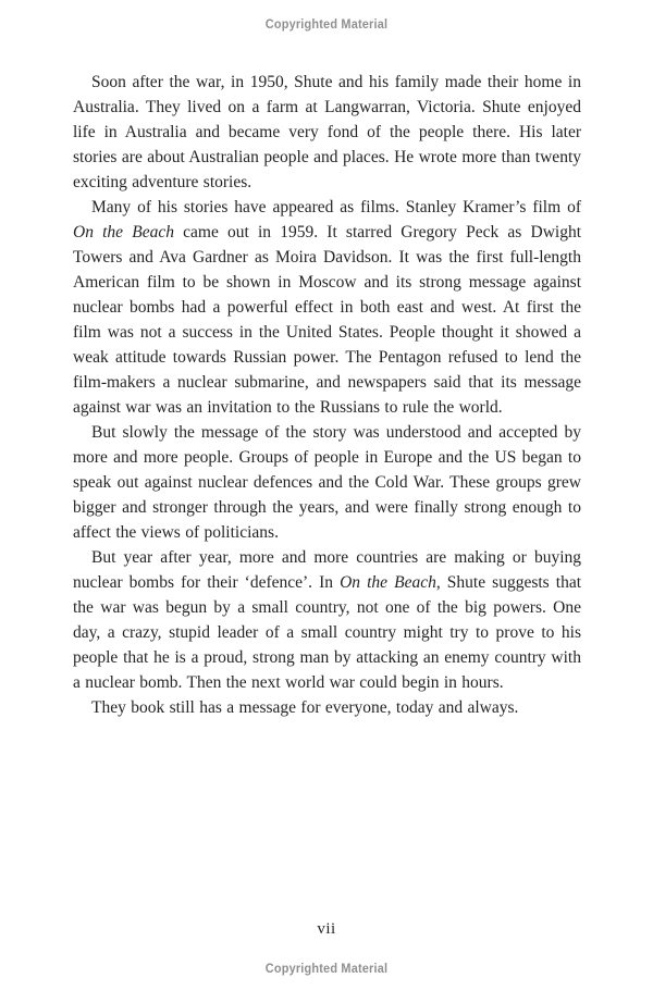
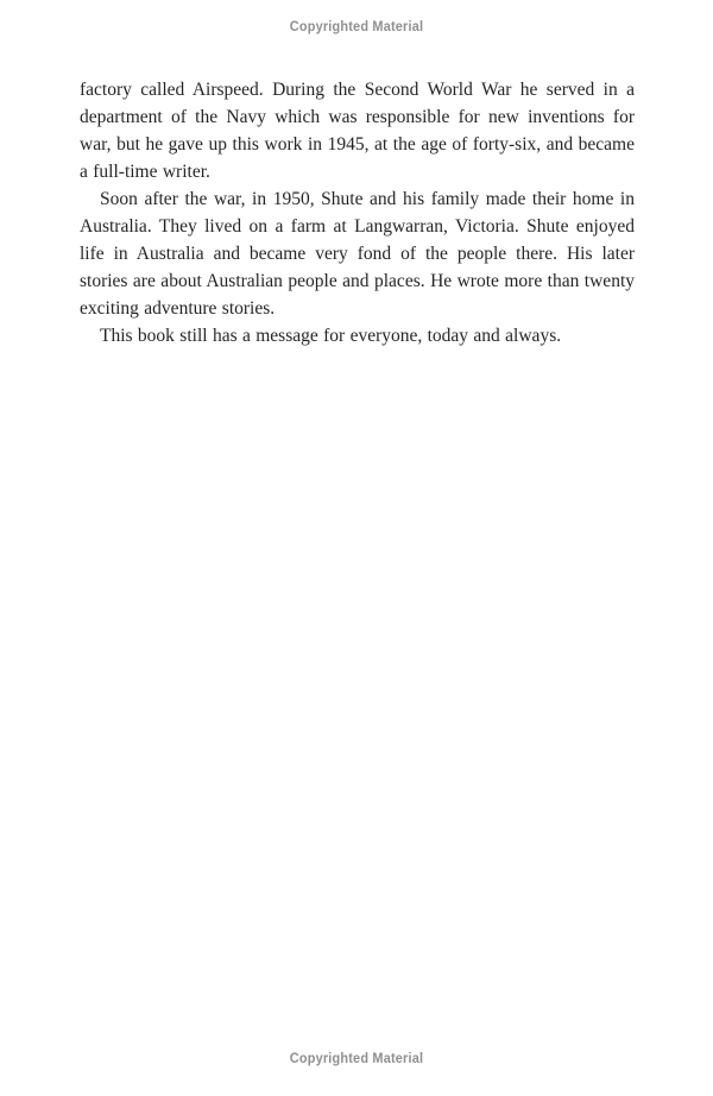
  Copyrighted Material
+ factory called Airspeed. During the Second World War he served in a department of the Navy which was responsible for new inventions for war, but he gave up this work in 1945, at the age of forty-six, and became a full-time writer.
  Soon after the war, in 1950, Shute and his family made their home in Australia. They lived on a farm at Langwarran, Victoria. Shute enjoyed life in Australia and became very fond of the people there. His later stories are about Australian people and places. He wrote more than twenty exciting adventure stories.
- Many of his stories have appeared as films. Stanley Kramer’s film of On the Beach came out in 1959. It starred Gregory Peck as Dwight Towers and Ava Gardner as Moira Davidson. It was the first full-length American film to be shown in Moscow and its strong message against nuclear bombs had a powerful effect in both east and west. At first the film was not a success in the United States. People thought it showed a weak attitude towards Russian power. The Pentagon refused to lend the film-makers a nuclear submarine, and newspapers said that its message against war was an invitation to the Russians to rule the world.
- But slowly the message of the story was understood and accepted by more and more people. Groups of people in Europe and the US began to speak out against nuclear defences and the Cold War. These groups grew bigger and stronger through the years, and were finally strong enough to affect the views of politicians.
- But year after year, more and more countries are making or buying nuclear bombs for their ‘defence’. In On the Beach, Shute suggests that the war was begun by a small country, not one of the big powers. One day, a crazy, stupid leader of a small country might try to prove to his people that he is a proud, strong man by attacking an enemy country with a nuclear bomb. Then the next world war could begin in hours.
- They book still has a message for everyone, today and always.
+ This book still has a message for everyone, today and always.
- vii
  Copyrighted Material
